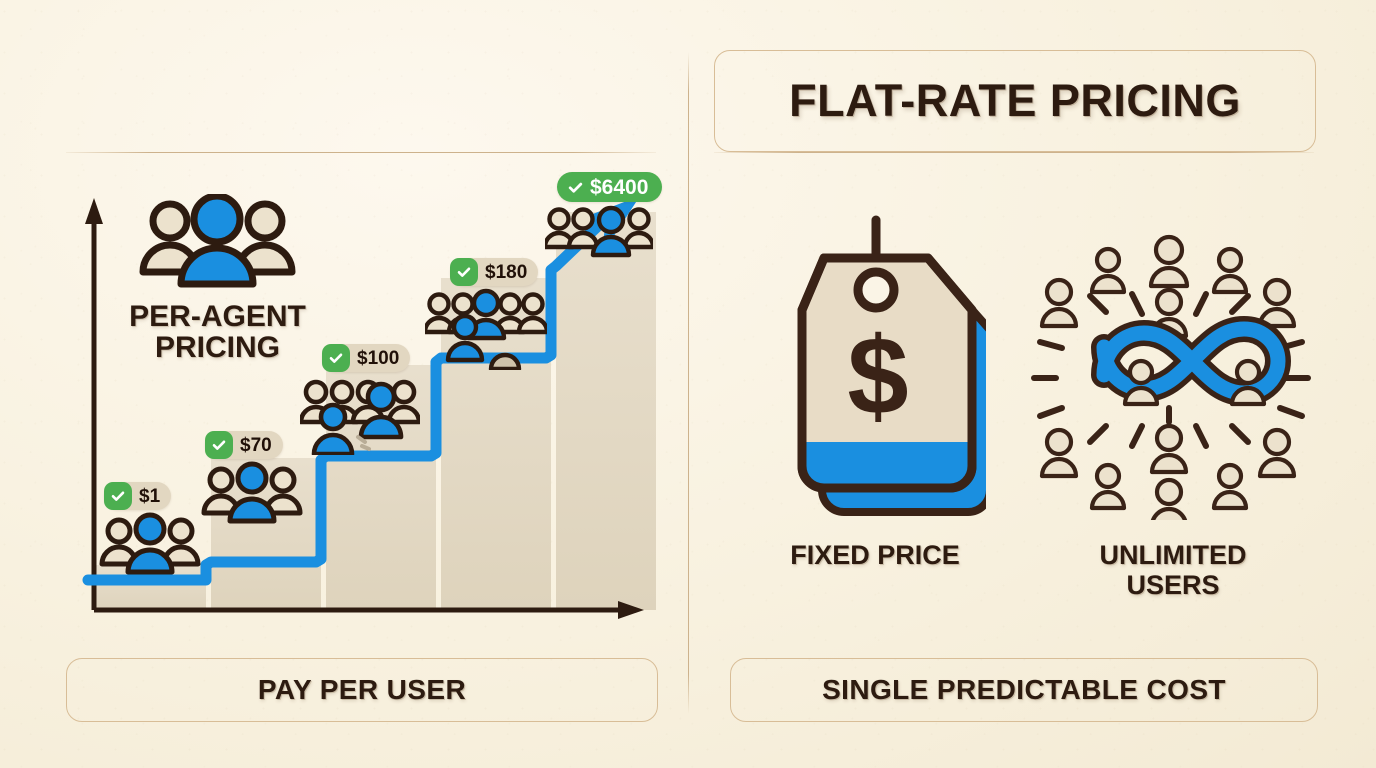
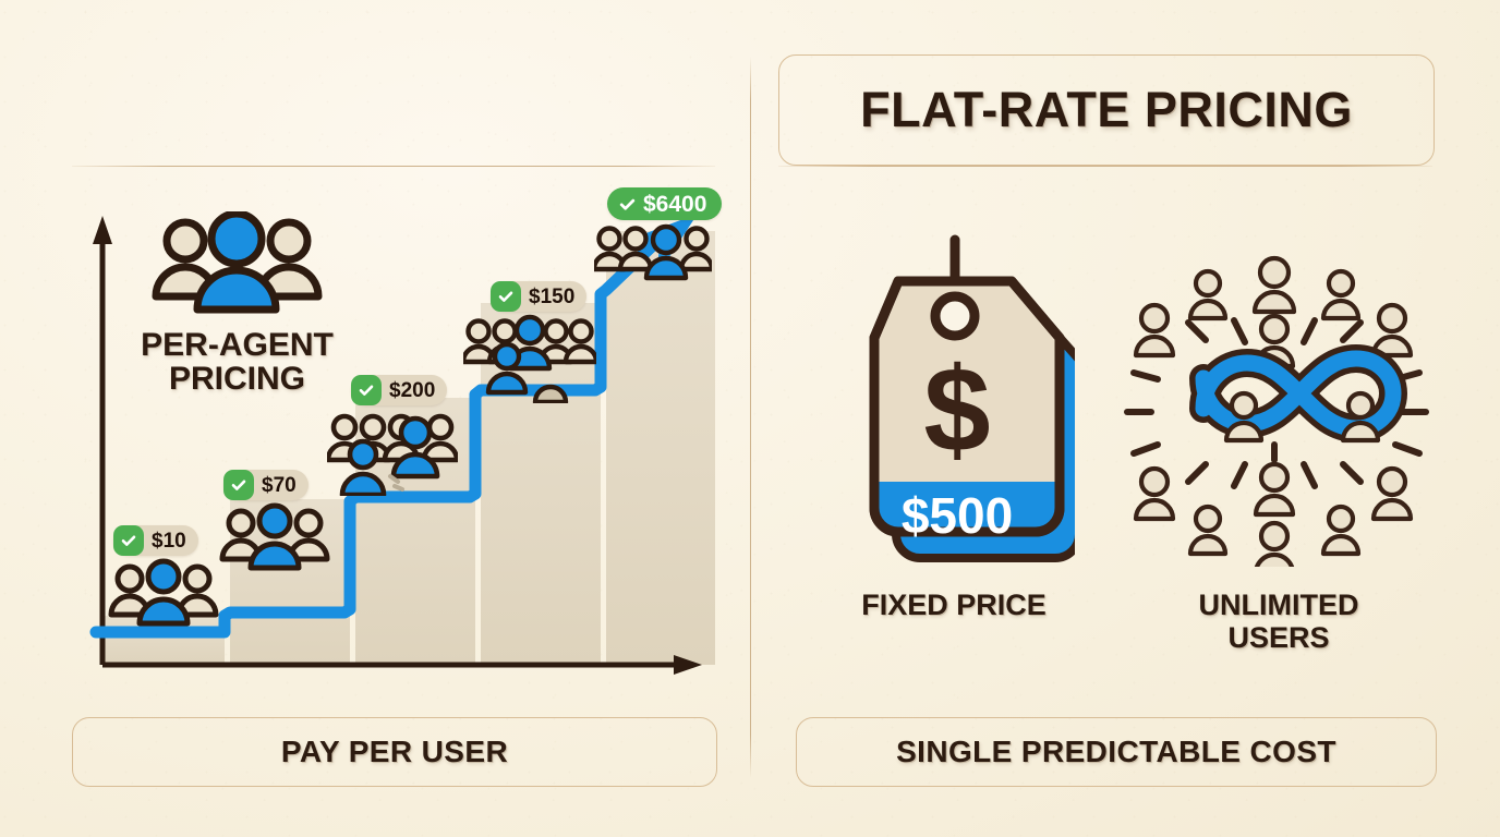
  PER-AGENT
  PRICING
- $1
+ $10
  $70
- $100
+ $200
- $180
+ $150
  $6400
  PAY PER USER
  FLAT-RATE PRICING
  $
+ $500
  FIXED PRICE
  UNLIMITED
  USERS
  SINGLE PREDICTABLE COST
